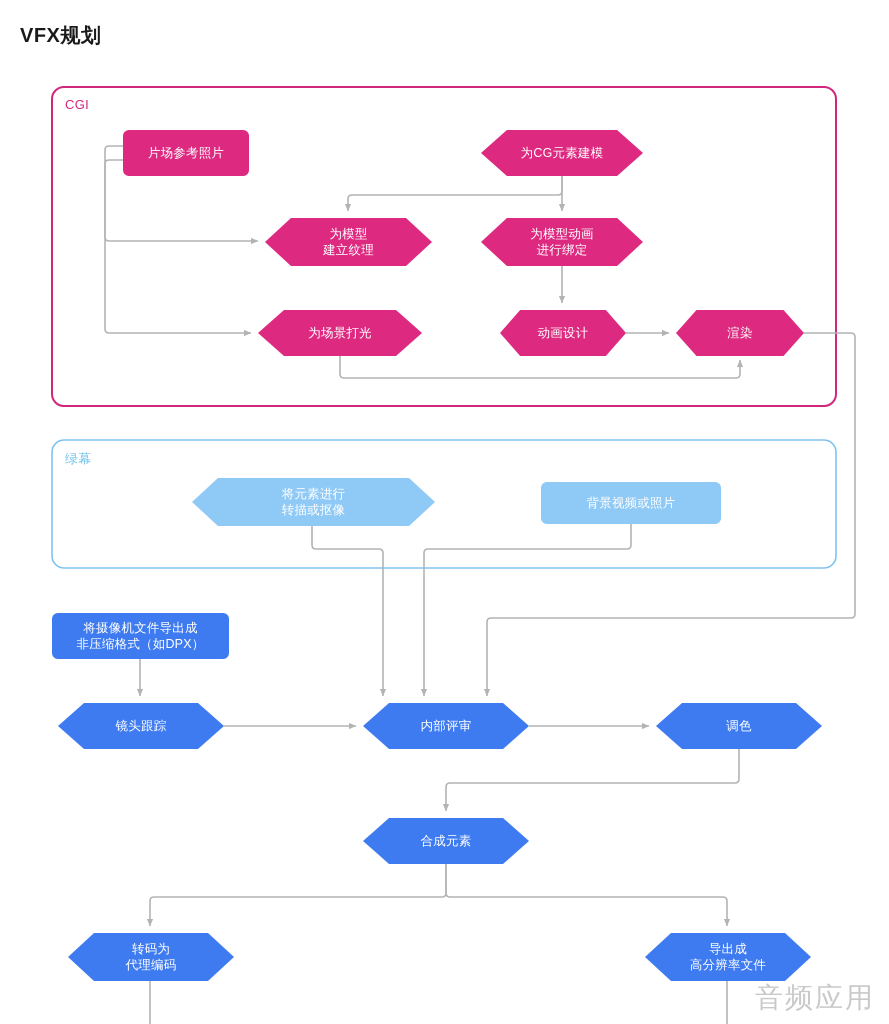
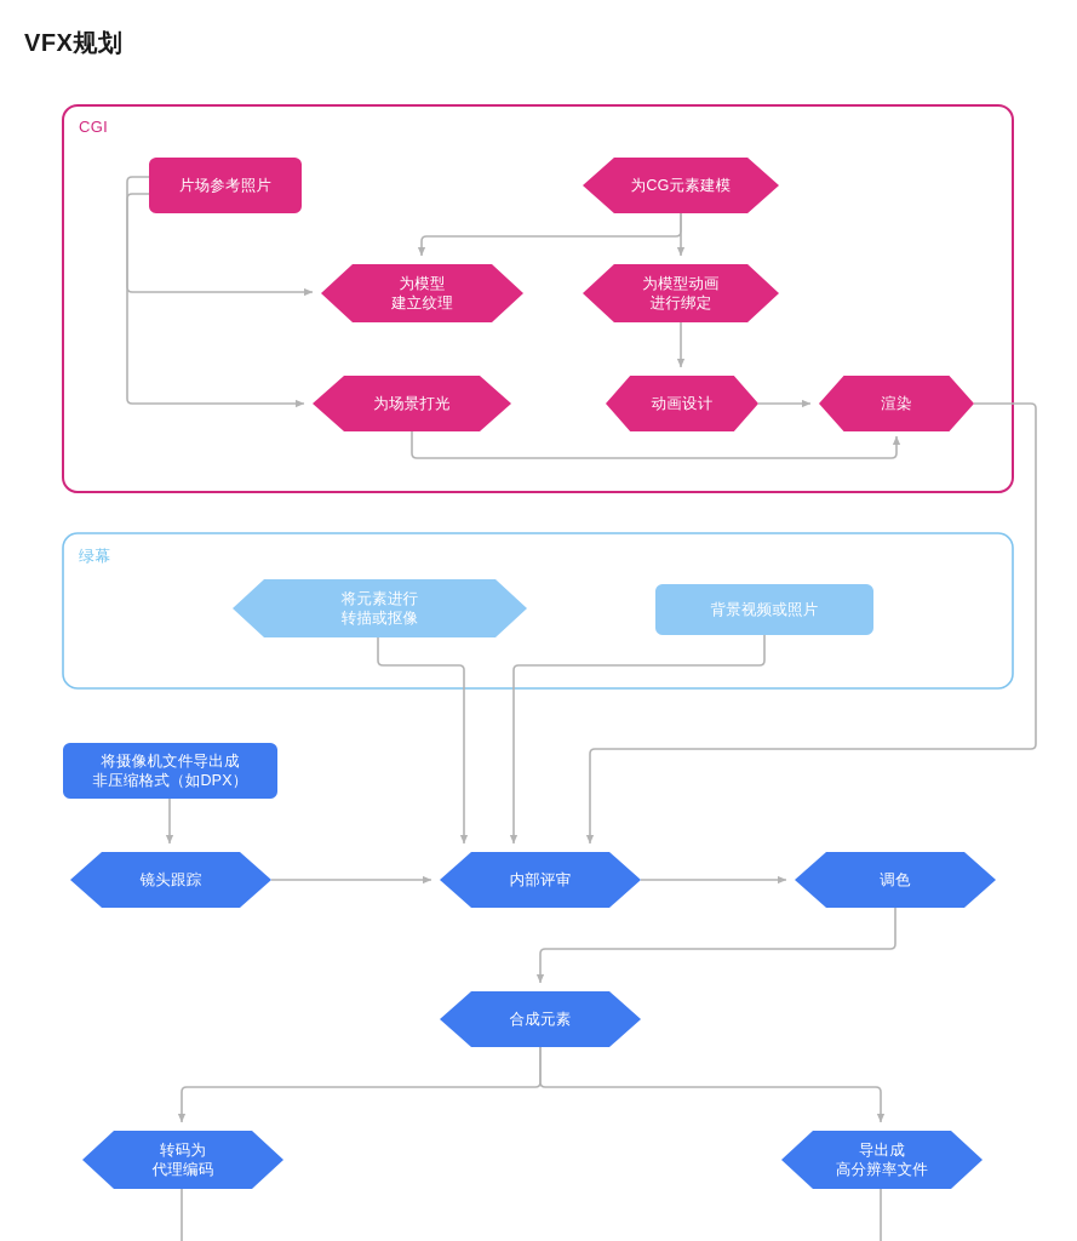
  VFX规划
  CGI
  绿幕
  片场参考照片
  为CG元素建模
  为模型
  建立纹理
  为模型动画
  进行绑定
  为场景打光
  动画设计
  渲染
  将元素进行
  转描或抠像
  背景视频或照片
  将摄像机文件导出成
  非压缩格式（如DPX）
  镜头跟踪
  内部评审
  调色
  合成元素
  转码为
  代理编码
  导出成
  高分辨率文件
- 音频应用
